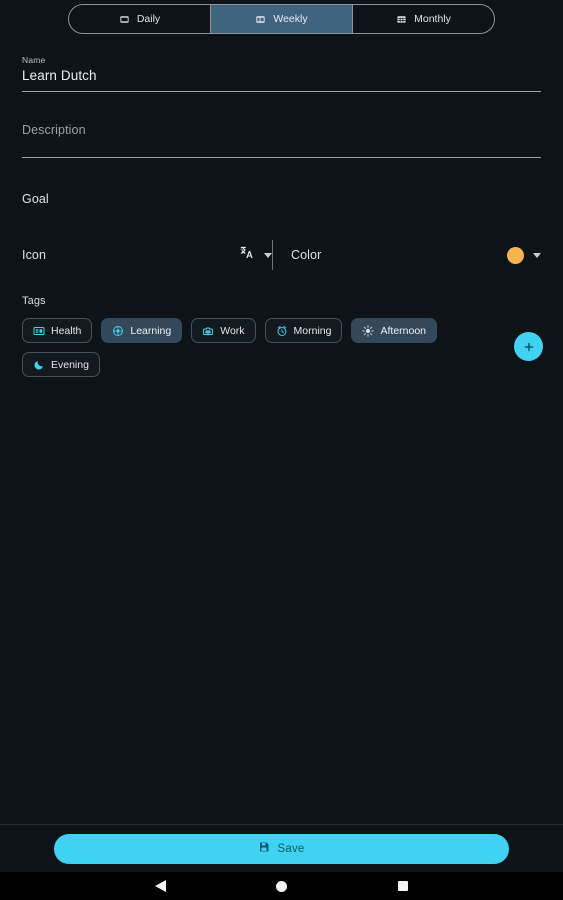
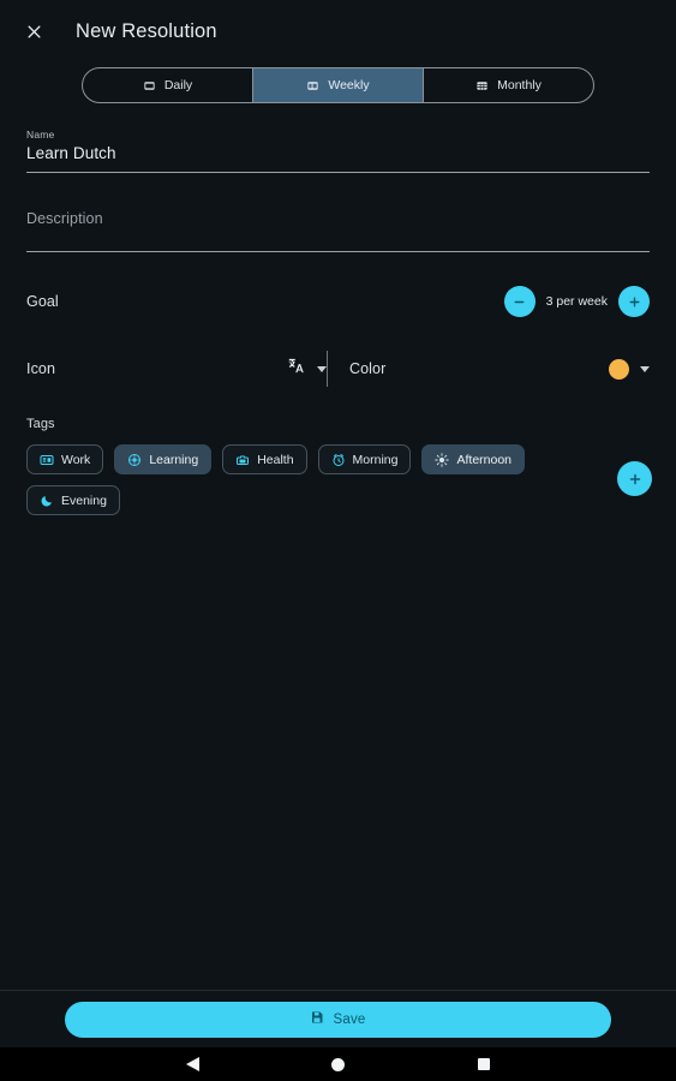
+ New Resolution
  Daily
  Weekly
  Monthly
  Name
  Learn Dutch
  Description
  Goal
+ 3 per week
  Icon
  Color
  Tags
- Health
+ Work
  Learning
- Work
+ Health
  Morning
  Afternoon
  Evening
  Save
